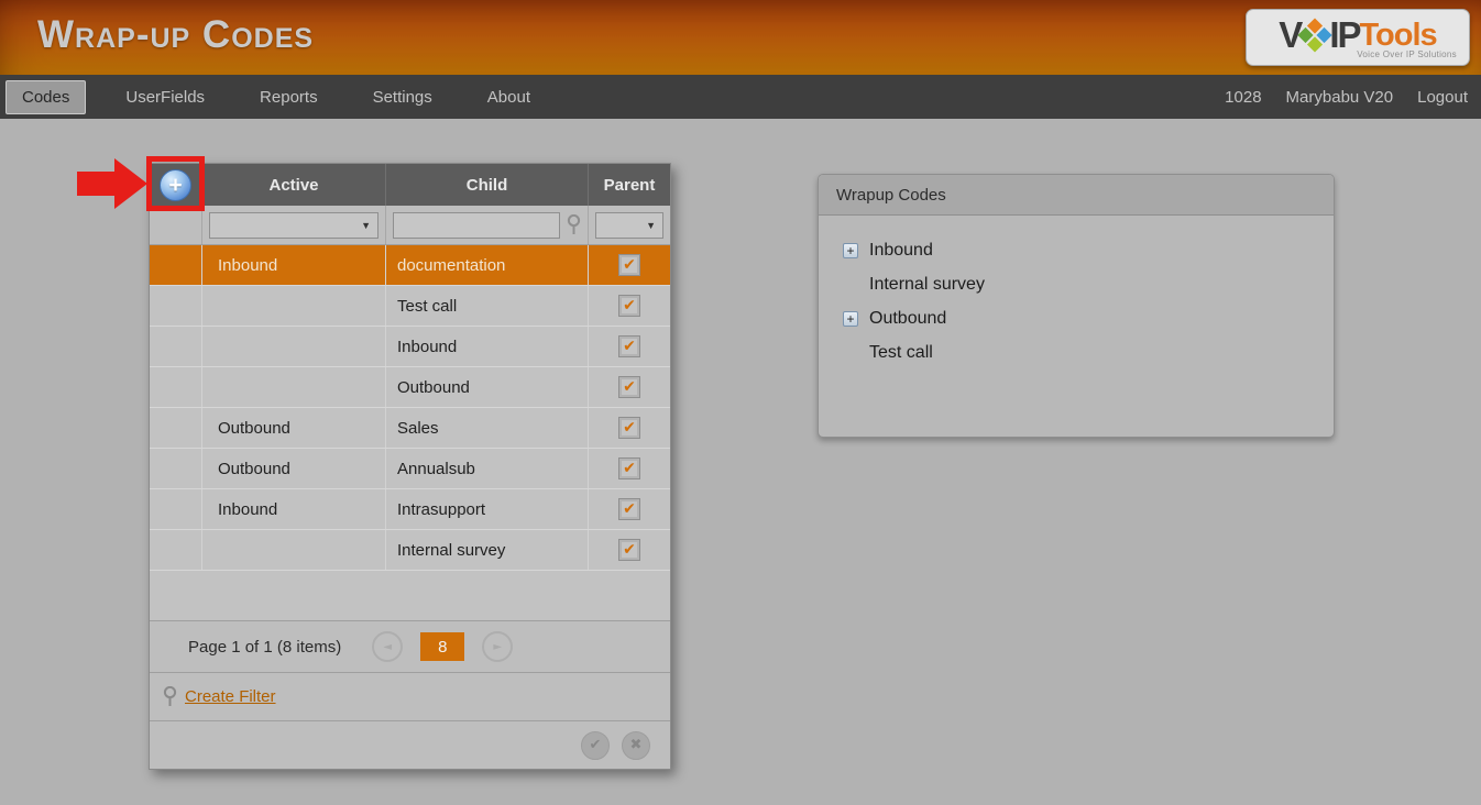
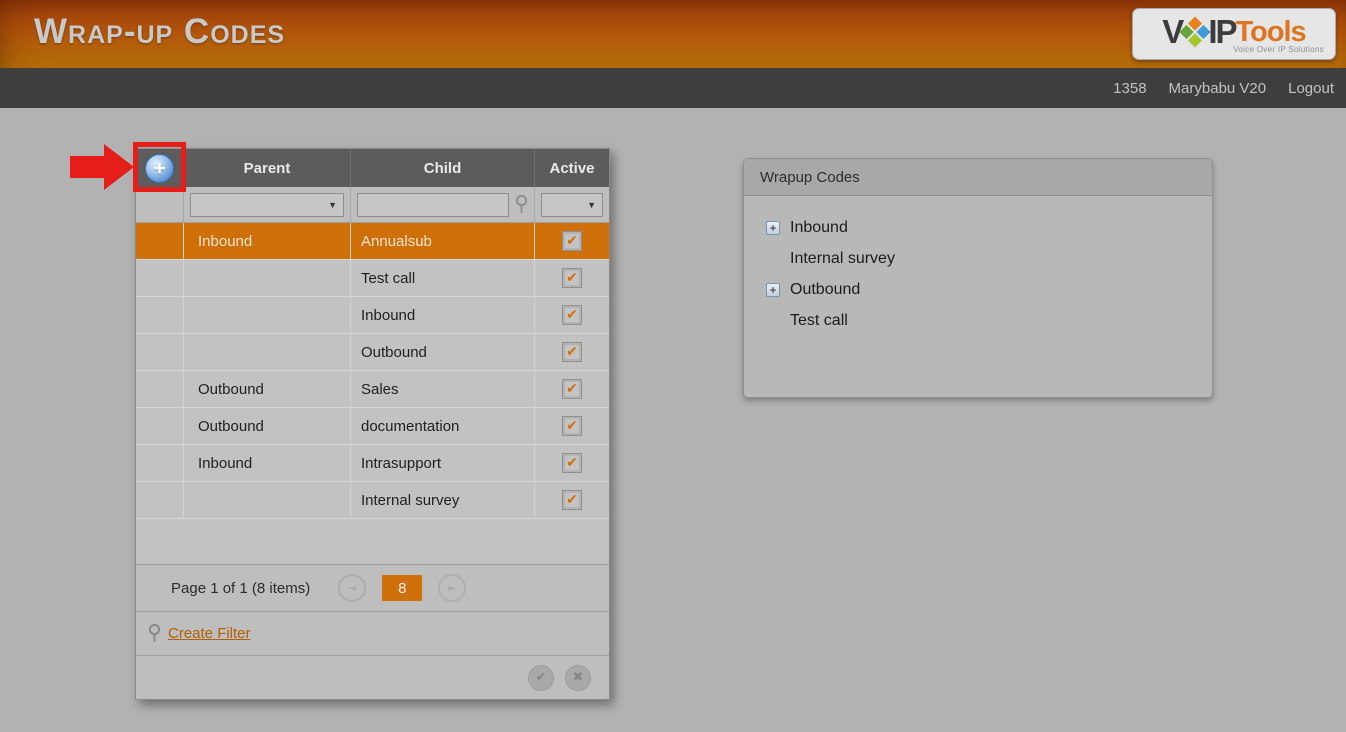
  Wrap-up Codes
  V
  IP
  Tools
  Voice Over IP Solutions
- Codes
- UserFields
- Reports
- Settings
- About
- 1028
+ 1358
  Marybabu V20
  Logout
  +
- Active
+ Parent
  Child
- Parent
+ Active
  ▼
  ▼
  Inbound
- documentation
+ Annualsub
  ✔
  Test call
  ✔
  Inbound
  ✔
  Outbound
  ✔
  Outbound
  Sales
  ✔
  Outbound
- Annualsub
+ documentation
  ✔
  Inbound
  Intrasupport
  ✔
  Internal survey
  ✔
  Page 1 of 1 (8 items)
  8
  Create Filter
  ✔
  ✖
  Wrapup Codes
  +
  Inbound
  Internal survey
  +
  Outbound
  Test call
